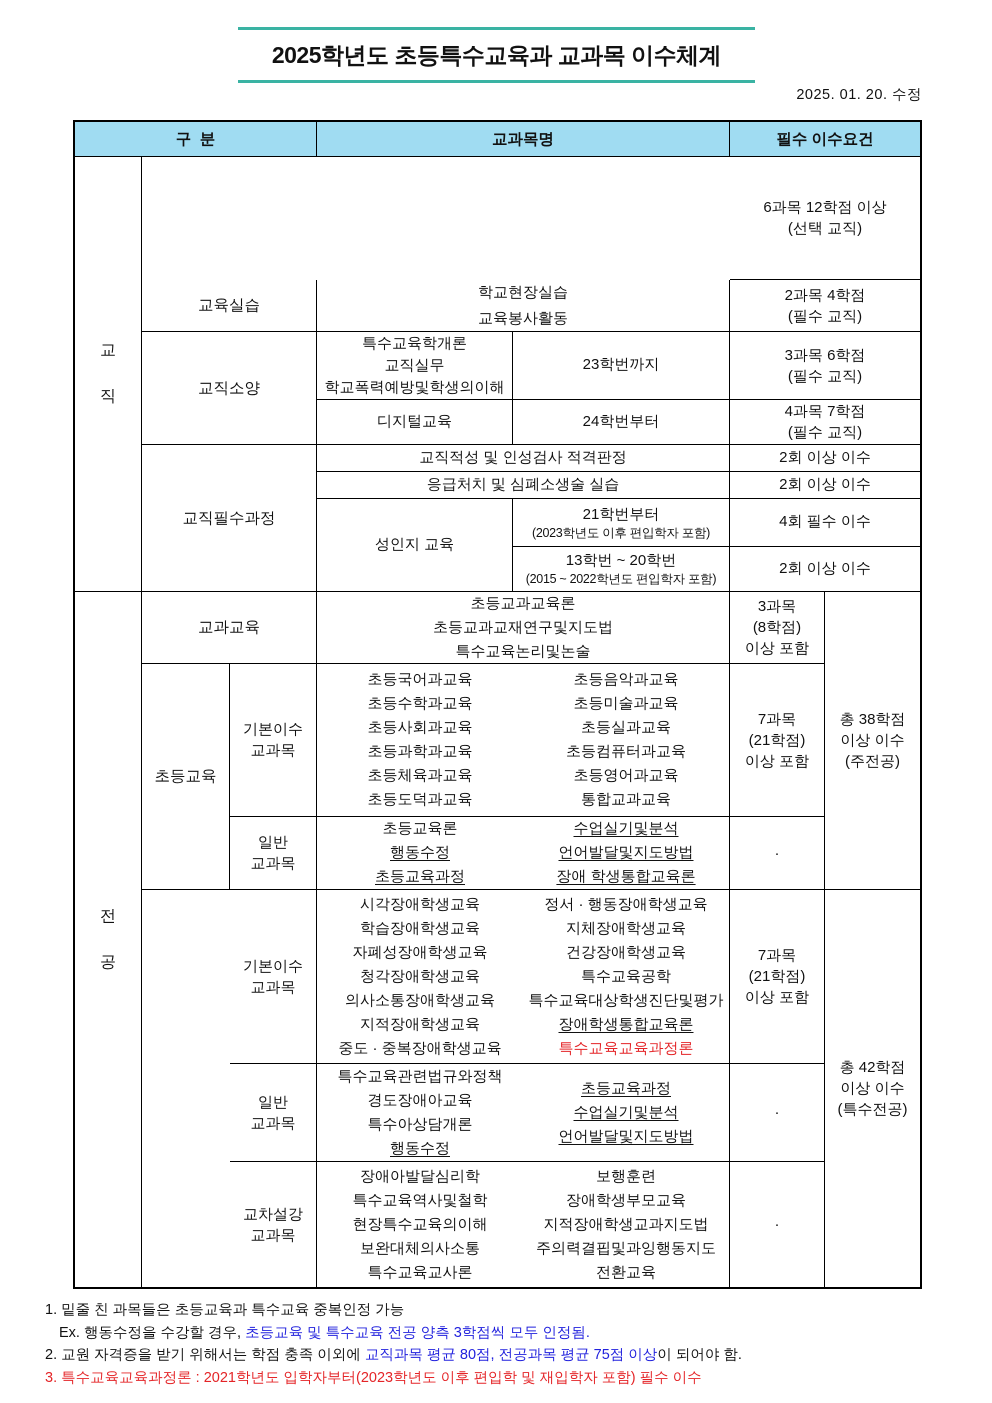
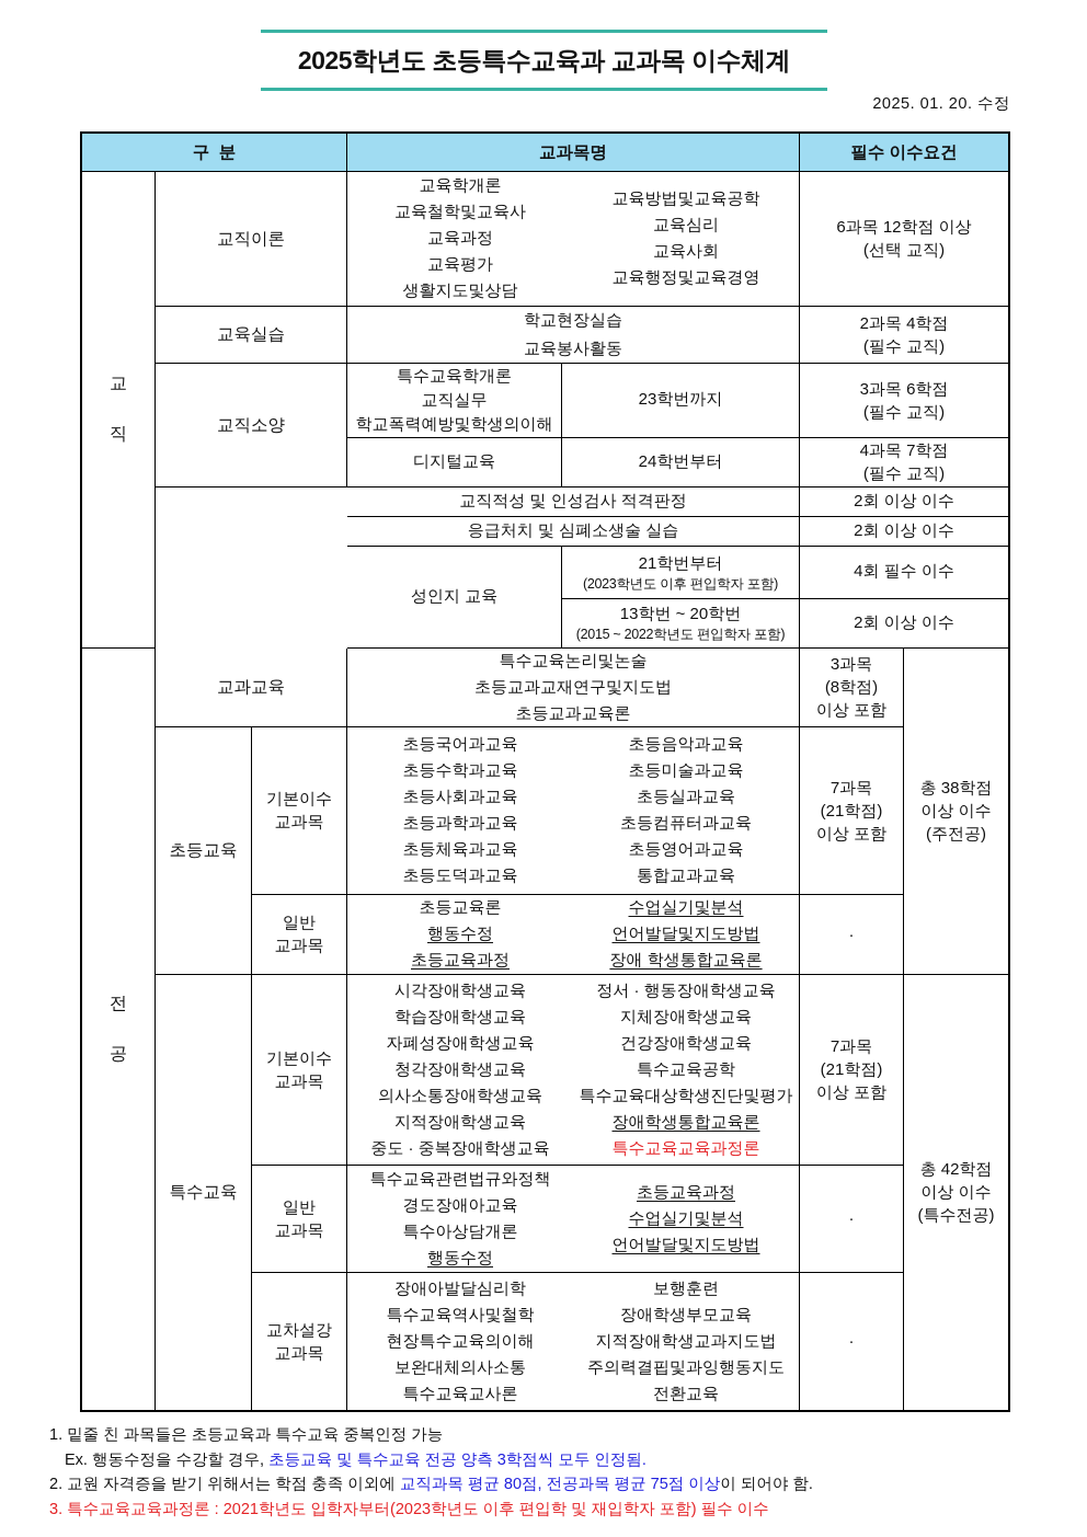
  2025학년도 초등특수교육과 교과목 이수체계
  2025. 01. 20. 수정
  구 분
  교과목명
  필수 이수요건
  교
  직
+ 교직이론
+ 교육학개론
+ 교육철학및교육사
+ 교육과정
+ 교육평가
+ 생활지도및상담
+ 교육방법및교육공학
+ 교육심리
+ 교육사회
+ 교육행정및교육경영
  6과목 12학점 이상
  (선택 교직)
  교육실습
  학교현장실습
  교육봉사활동
  2과목 4학점
  (필수 교직)
  교직소양
  특수교육학개론
  교직실무
  학교폭력예방및학생의이해
  23학번까지
  3과목 6학점
  (필수 교직)
  디지털교육
  24학번부터
  4과목 7학점
  (필수 교직)
- 교직필수과정
  교직적성 및 인성검사 적격판정
  2회 이상 이수
  응급처치 및 심폐소생술 실습
  2회 이상 이수
  성인지 교육
  21학번부터
  (2023학년도 이후 편입학자 포함)
  4회 필수 이수
  13학번 ~ 20학번
  (2015 ~ 2022학년도 편입학자 포함)
  2회 이상 이수
  전
  공
  교과교육
- 초등교과교육론
+ 특수교육논리및논술
  초등교과교재연구및지도법
- 특수교육논리및논술
+ 초등교과교육론
  3과목
  (8학점)
  이상 포함
  총 38학점
  이상 이수
  (주전공)
  초등교육
  기본이수
  교과목
  초등국어과교육
  초등수학과교육
  초등사회과교육
  초등과학과교육
  초등체육과교육
  초등도덕과교육
  초등음악과교육
  초등미술과교육
  초등실과교육
  초등컴퓨터과교육
  초등영어과교육
  통합교과교육
  7과목
  (21학점)
  이상 포함
  일반
  교과목
  초등교육론
  행동수정
  초등교육과정
  수업실기및분석
  언어발달및지도방법
  장애 학생통합교육론
  ·
+ 특수교육
  기본이수
  교과목
  시각장애학생교육
  학습장애학생교육
  자폐성장애학생교육
  청각장애학생교육
  의사소통장애학생교육
  지적장애학생교육
  중도 · 중복장애학생교육
  정서 · 행동장애학생교육
  지체장애학생교육
  건강장애학생교육
  특수교육공학
  특수교육대상학생진단및평가
  장애학생통합교육론
  특수교육교육과정론
  7과목
  (21학점)
  이상 포함
  총 42학점
  이상 이수
  (특수전공)
  일반
  교과목
  특수교육관련법규와정책
  경도장애아교육
  특수아상담개론
  행동수정
  초등교육과정
  수업실기및분석
  언어발달및지도방법
  ·
  교차설강
  교과목
  장애아발달심리학
  특수교육역사및철학
  현장특수교육의이해
  보완대체의사소통
  특수교육교사론
  보행훈련
  장애학생부모교육
  지적장애학생교과지도법
  주의력결핍및과잉행동지도
  전환교육
  ·
  1. 밑줄 친 과목들은 초등교육과 특수교육 중복인정 가능
  Ex. 행동수정을 수강할 경우, 초등교육 및 특수교육 전공 양측 3학점씩 모두 인정됨.
  2. 교원 자격증을 받기 위해서는 학점 충족 이외에 교직과목 평균 80점, 전공과목 평균 75점 이상이 되어야 함.
  3. 특수교육교육과정론 : 2021학년도 입학자부터(2023학년도 이후 편입학 및 재입학자 포함) 필수 이수
